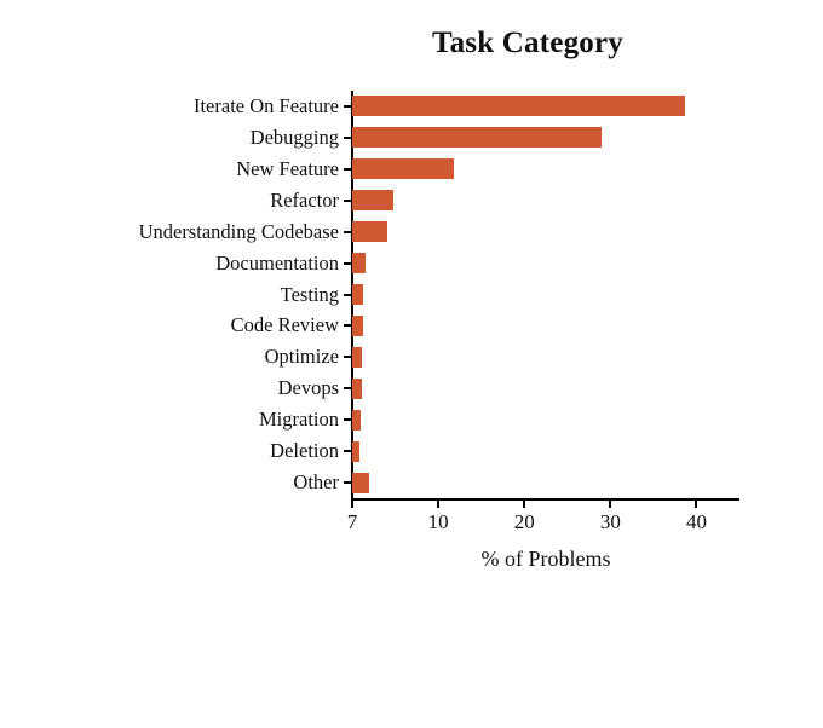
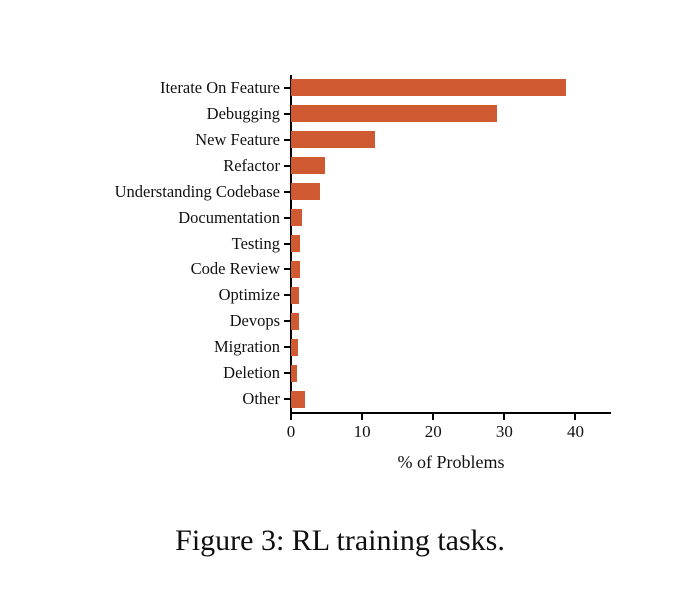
- Task Category
  Iterate On Feature
  Debugging
  New Feature
  Refactor
  Understanding Codebase
  Documentation
  Testing
  Code Review
  Optimize
  Devops
  Migration
  Deletion
  Other
- 7
+ 0
  10
  20
  30
  40
  % of Problems
+ Figure 3: RL training tasks.
